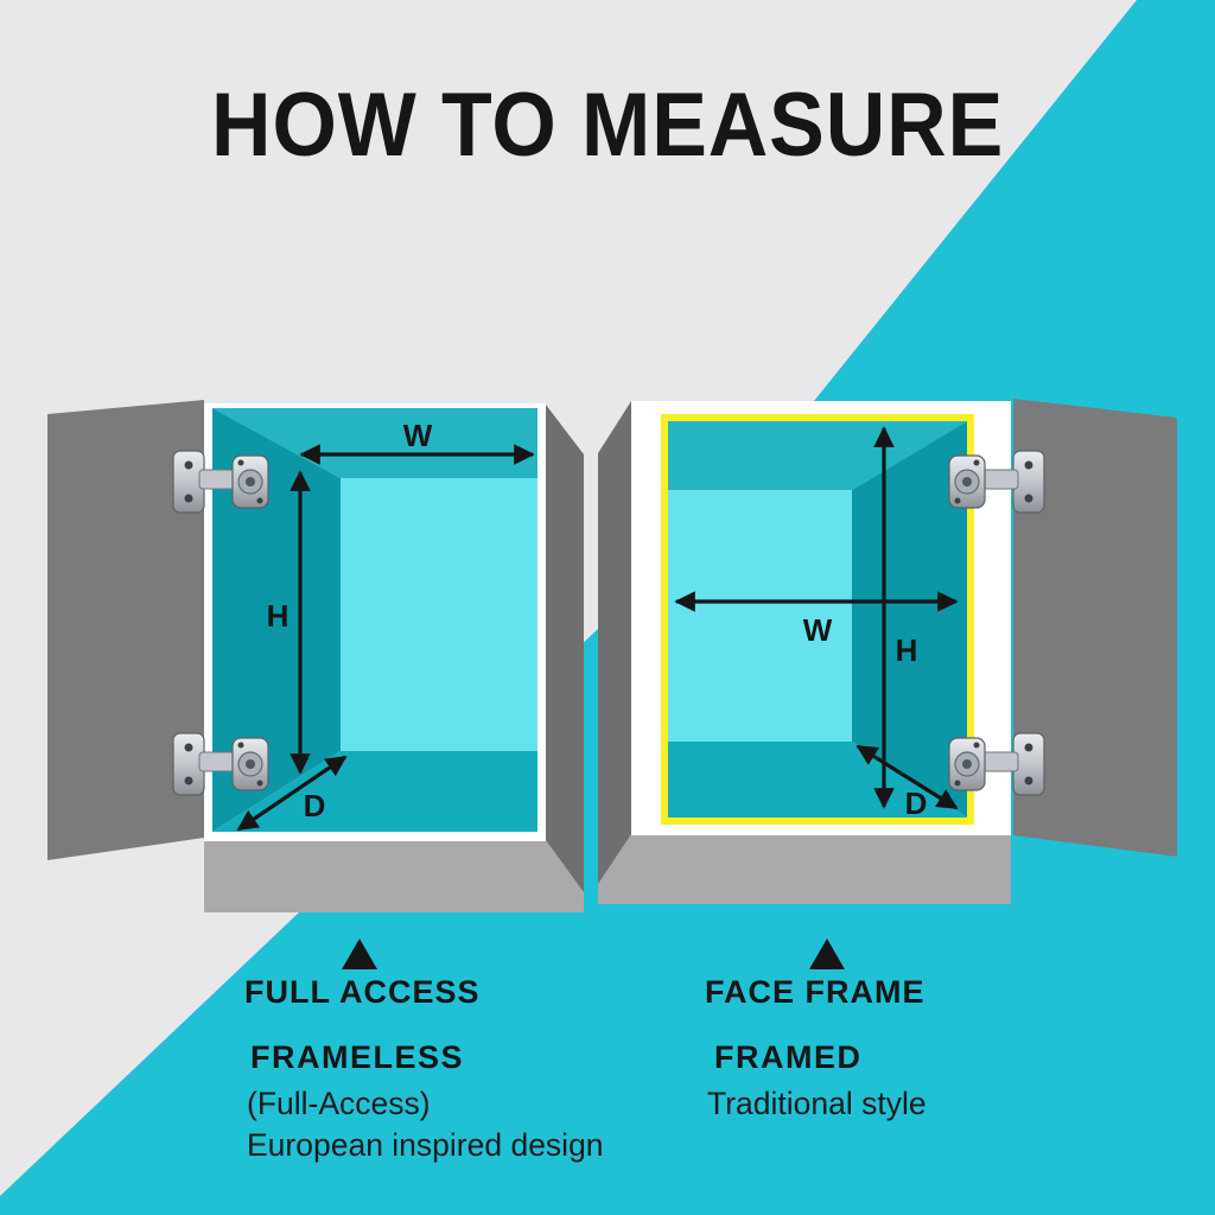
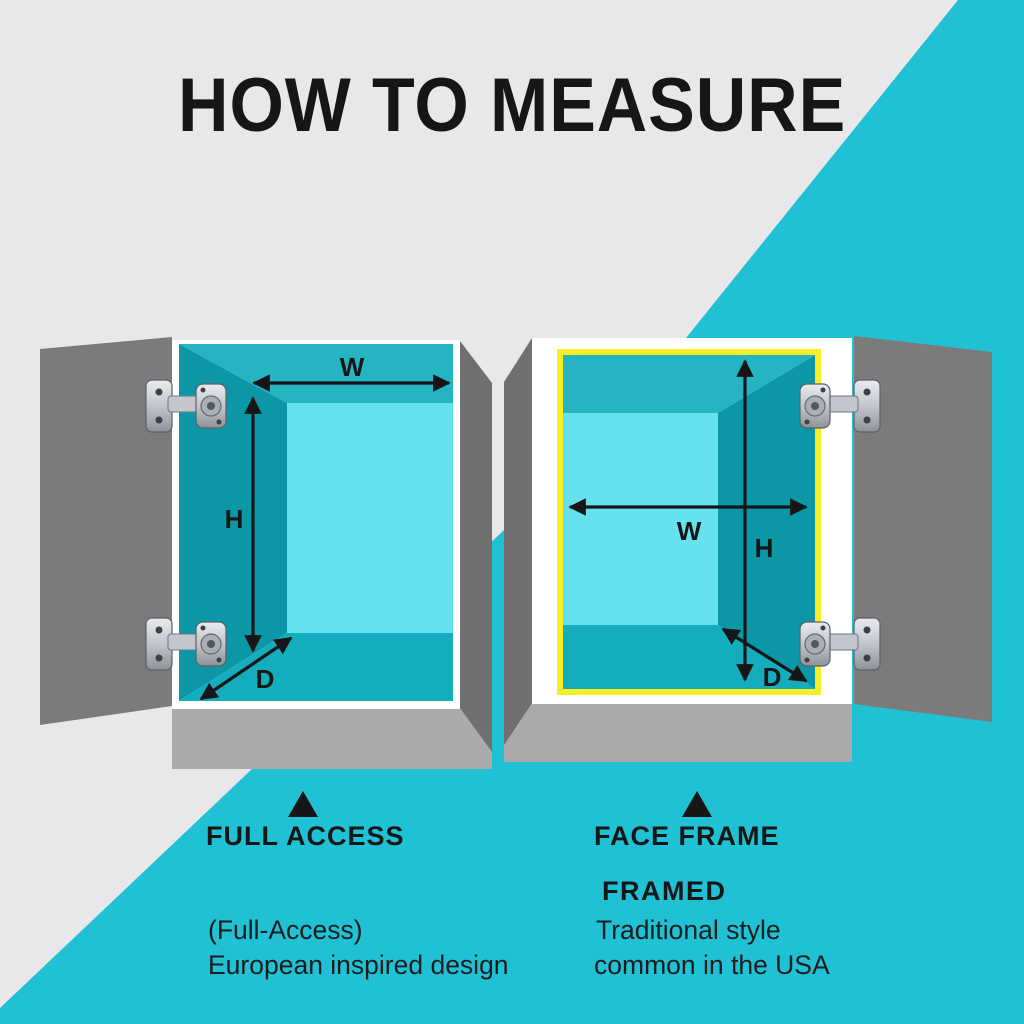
  W
  H
  D
  W
  H
  D
  HOW TO MEASURE
  FULL ACCESS
- FRAMELESS
  (Full-Access)
  European inspired design
  FACE FRAME
  FRAMED
  Traditional style
+ common in the USA
